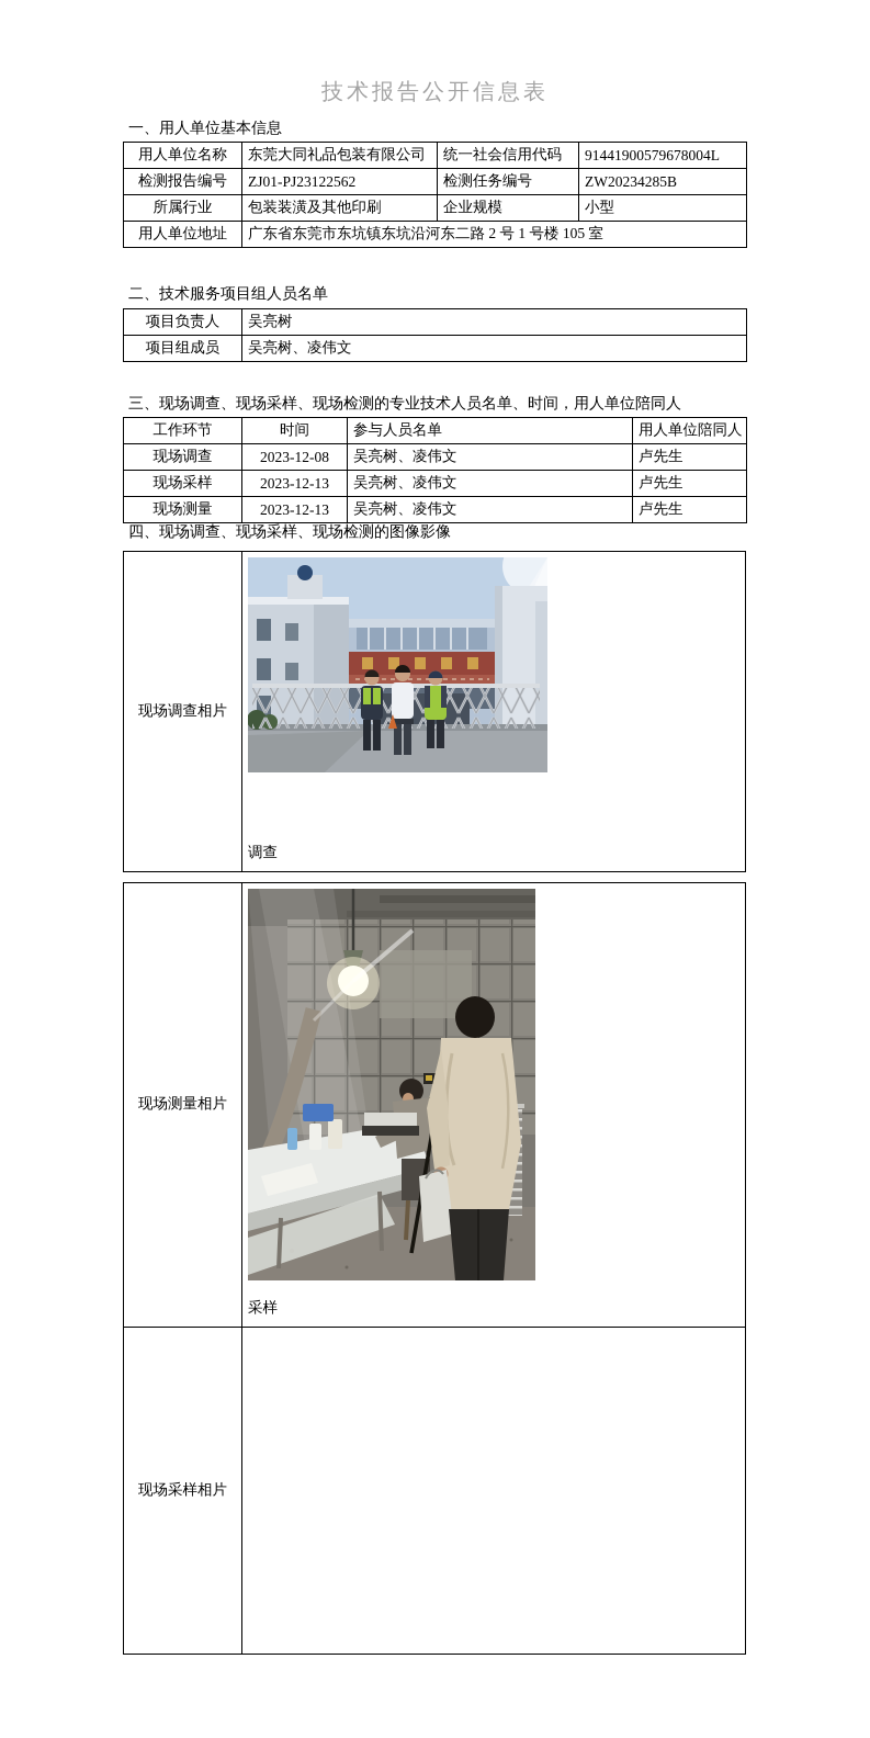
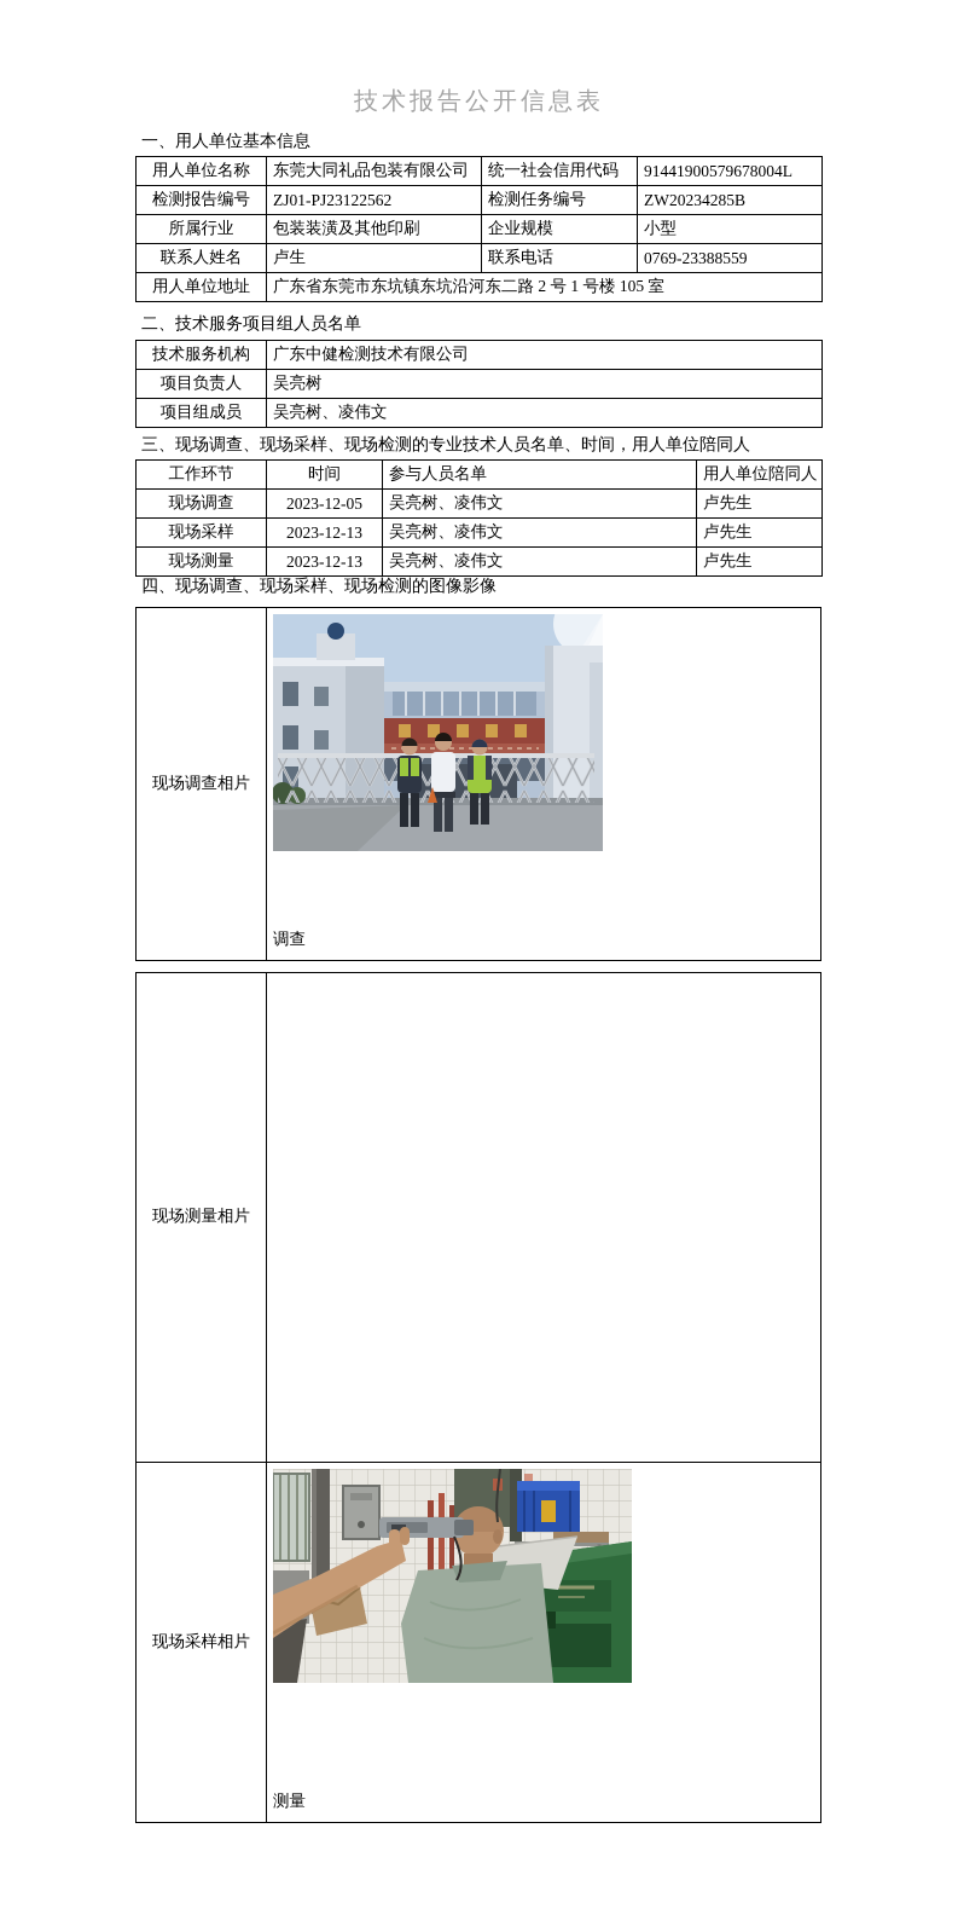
  技术报告公开信息表
  一、用人单位基本信息
  用人单位名称	东莞大同礼品包装有限公司	统一社会信用代码	91441900579678004L
  检测报告编号	ZJ01-PJ23122562	检测任务编号	ZW20234285B
  所属行业	包装装潢及其他印刷	企业规模	小型
+ 联系人姓名	卢生	联系电话	0769-23388559
  用人单位地址	广东省东莞市东坑镇东坑沿河东二路 2 号 1 号楼 105 室
  二、技术服务项目组人员名单
+ 技术服务机构	广东中健检测技术有限公司
  项目负责人	吴亮树
  项目组成员	吴亮树、凌伟文
  三、现场调查、现场采样、现场检测的专业技术人员名单、时间，用人单位陪同人
  工作环节	时间	参与人员名单	用人单位陪同人
- 现场调查	2023-12-08	吴亮树、凌伟文	卢先生
+ 现场调查	2023-12-05	吴亮树、凌伟文	卢先生
  现场采样	2023-12-13	吴亮树、凌伟文	卢先生
  现场测量	2023-12-13	吴亮树、凌伟文	卢先生
  四、现场调查、现场采样、现场检测的图像影像
  现场调查相片
  调查
  现场测量相片
- 采样
  现场采样相片
+ 测量
